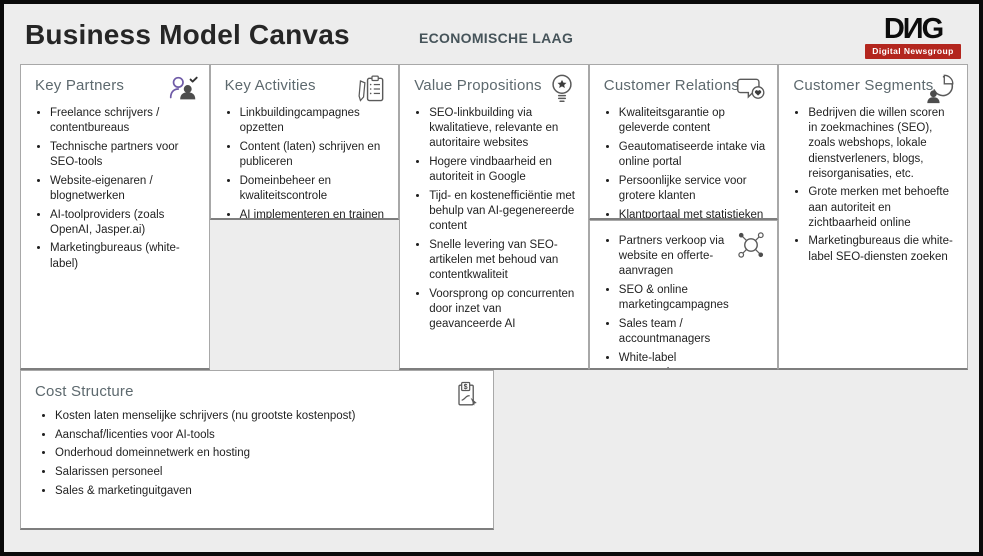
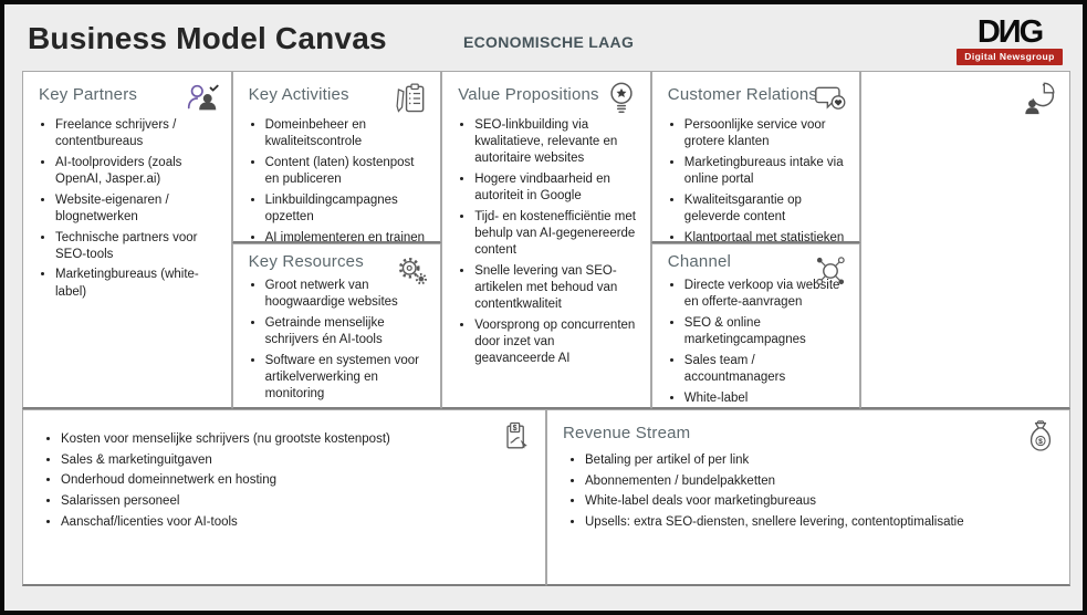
  Business Model Canvas
  ECONOMISCHE LAAG
  DИG
  Digital Newsgroup
  Key Partners
  Freelance schrijvers / contentbureaus
- Technische partners voor SEO-tools
+ AI-toolproviders (zoals OpenAI, Jasper.ai)
  Website-eigenaren / blognetwerken
- AI-toolproviders (zoals OpenAI, Jasper.ai)
+ Technische partners voor SEO-tools
  Marketingbureaus (white-label)
  Key Activities
- Linkbuildingcampagnes opzetten
+ Domeinbeheer en kwaliteitscontrole
- Content (laten) schrijven en publiceren
+ Content (laten) kostenpost en publiceren
- Domeinbeheer en kwaliteitscontrole
+ Linkbuildingcampagnes opzetten
+ Key Resources
+ Groot netwerk van hoogwaardige websites
+ Getrainde menselijke schrijvers én AI-tools
+ Software en systemen voor artikelverwerking en monitoring
  Value Propositions
  SEO-linkbuilding via kwalitatieve, relevante en autoritaire websites
  Hogere vindbaarheid en autoriteit in Google
  Tijd- en kostenefficiëntie met behulp van AI-gegenereerde content
  Snelle levering van SEO-artikelen met behoud van contentkwaliteit
  Voorsprong op concurrenten door inzet van geavanceerde AI
  Customer Relations
- Kwaliteitsgarantie op geleverde content
+ Persoonlijke service voor grotere klanten
- Geautomatiseerde intake via online portal
+ Marketingbureaus intake via online portal
- Persoonlijke service voor grotere klanten
+ Kwaliteitsgarantie op geleverde content
+ Channel
- Partners verkoop via website en offerte-aanvragen
+ Directe verkoop via website en offerte-aanvragen
  SEO & online marketingcampagnes
  Sales team / accountmanagers
- Customer Segments
- Bedrijven die willen scoren in zoekmachines (SEO), zoals webshops, lokale dienstverleners, blogs, reisorganisaties, etc.
- Grote merken met behoefte aan autoriteit en zichtbaarheid online
- Marketingbureaus die white-label SEO-diensten zoeken
- Cost Structure
  $
- Kosten laten menselijke schrijvers (nu grootste kostenpost)
+ Kosten voor menselijke schrijvers (nu grootste kostenpost)
- Aanschaf/licenties voor AI-tools
+ Sales & marketinguitgaven
  Onderhoud domeinnetwerk en hosting
  Salarissen personeel
- Sales & marketinguitgaven
+ Aanschaf/licenties voor AI-tools
+ Revenue Stream
+ Betaling per artikel of per link
+ Abonnementen / bundelpakketten
+ White-label deals voor marketingbureaus
+ Upsells: extra SEO-diensten, snellere levering, contentoptimalisatie
